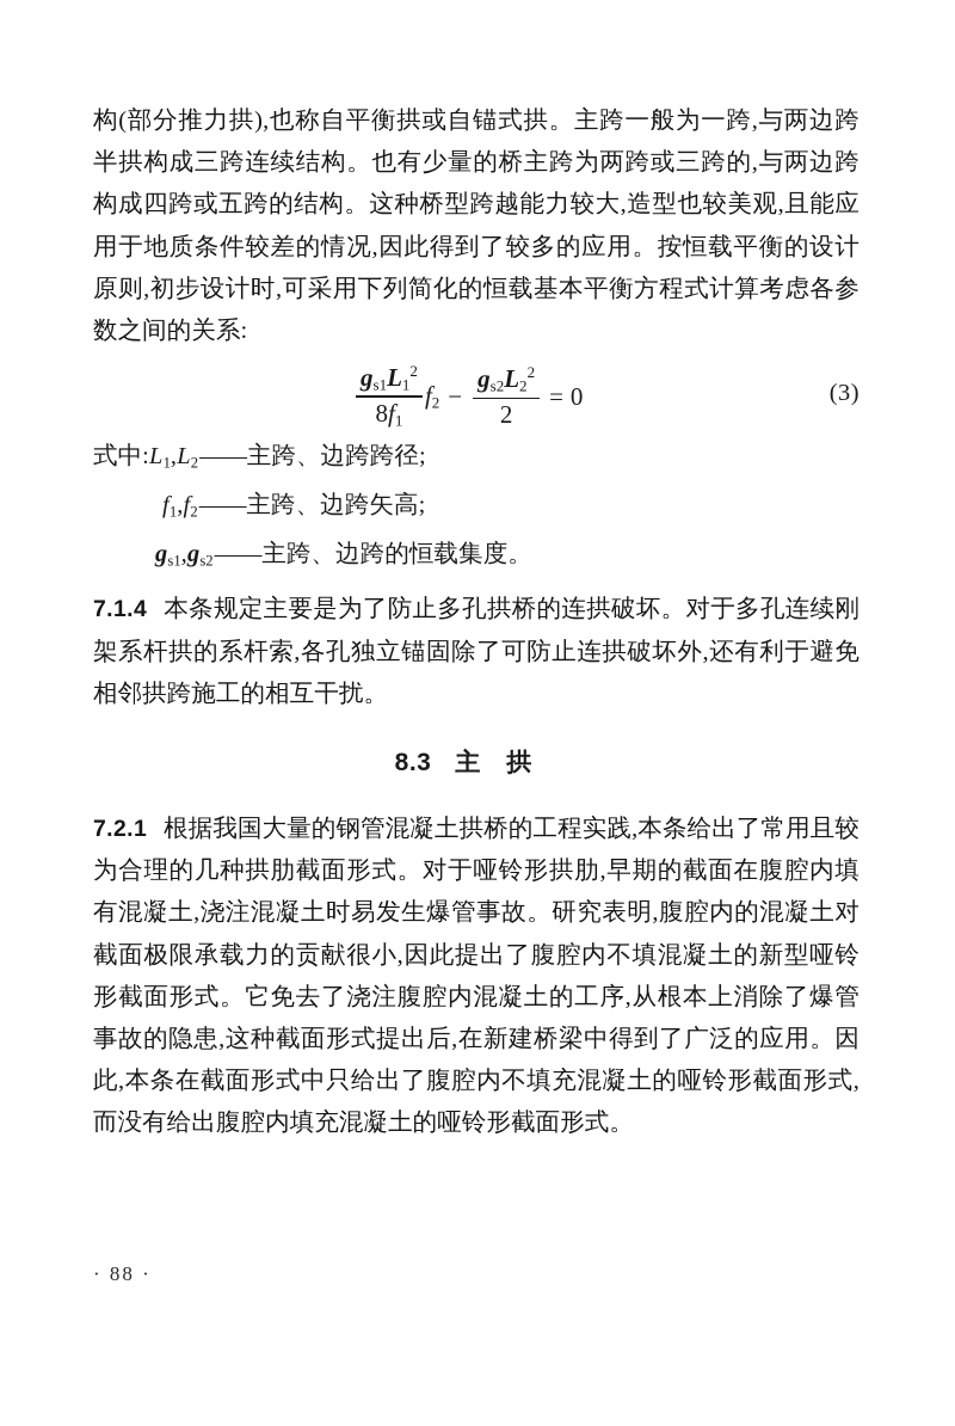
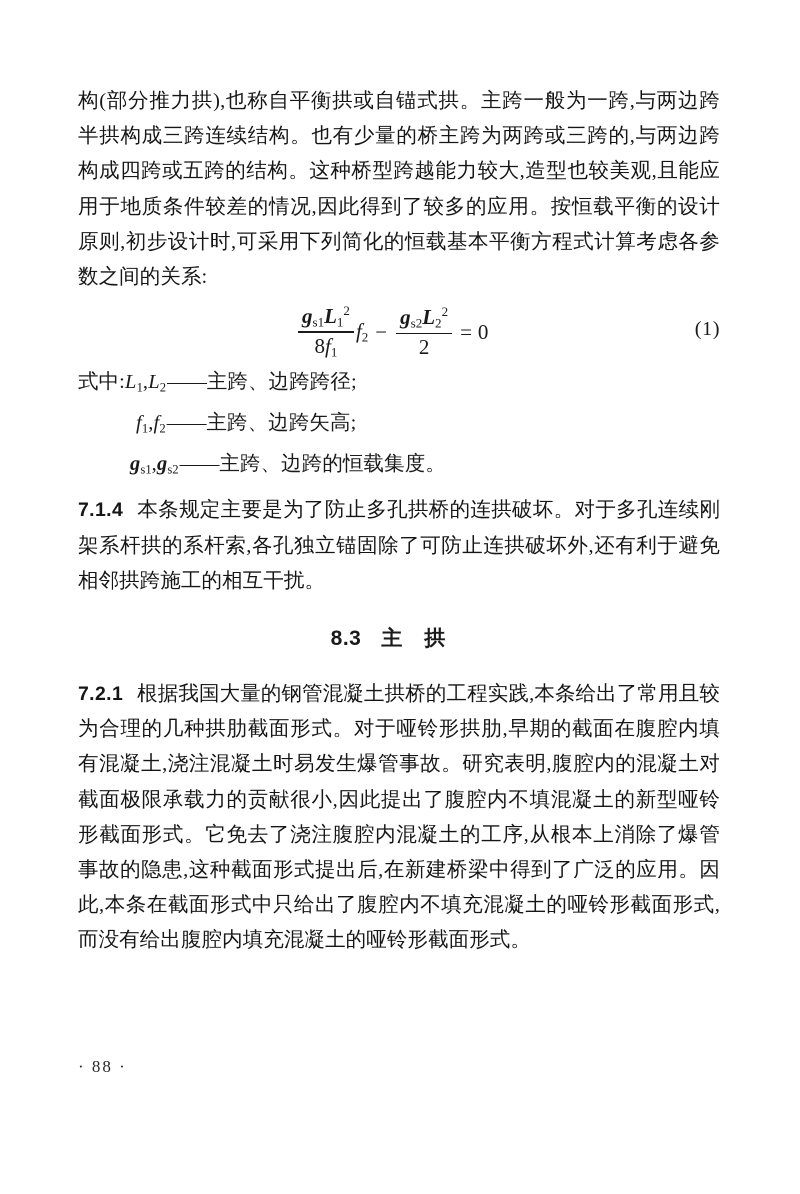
  构(部分推力拱),也称自平衡拱或自锚式拱。主跨一般为一跨,与两边跨半拱构成三跨连续结构。也有少量的桥主跨为两跨或三跨的,与两边跨构成四跨或五跨的结构。这种桥型跨越能力较大,造型也较美观,且能应用于地质条件较差的情况,因此得到了较多的应用。按恒载平衡的设计原则,初步设计时,可采用下列简化的恒载基本平衡方程式计算考虑各参数之间的关系:
  gs1L12
  8f1
  f2
  −
  gs2L22
  2
  =
  0
- (3)
+ (1)
  式中:L1,L2——主跨、边跨跨径;
  f1,f2——主跨、边跨矢高;
  gs1,gs2——主跨、边跨的恒载集度。
  7.1.4 本条规定主要是为了防止多孔拱桥的连拱破坏。对于多孔连续刚架系杆拱的系杆索,各孔独立锚固除了可防止连拱破坏外,还有利于避免相邻拱跨施工的相互干扰。
  8.3 主拱
  7.2.1 根据我国大量的钢管混凝土拱桥的工程实践,本条给出了常用且较为合理的几种拱肋截面形式。对于哑铃形拱肋,早期的截面在腹腔内填有混凝土,浇注混凝土时易发生爆管事故。研究表明,腹腔内的混凝土对截面极限承载力的贡献很小,因此提出了腹腔内不填混凝土的新型哑铃形截面形式。它免去了浇注腹腔内混凝土的工序,从根本上消除了爆管事故的隐患,这种截面形式提出后,在新建桥梁中得到了广泛的应用。因此,本条在截面形式中只给出了腹腔内不填充混凝土的哑铃形截面形式,而没有给出腹腔内填充混凝土的哑铃形截面形式。
  · 88 ·
